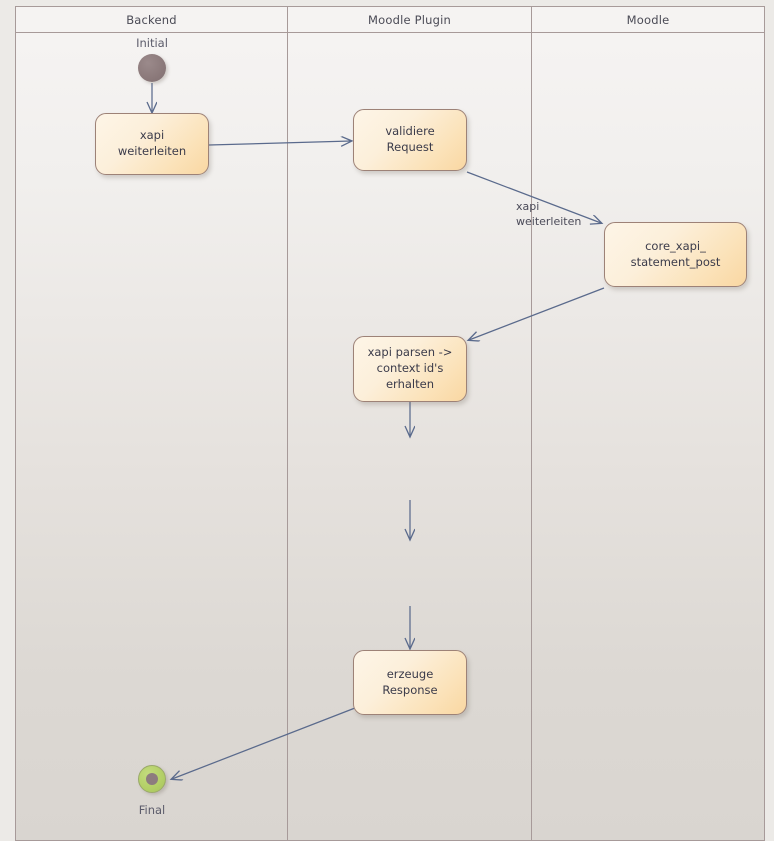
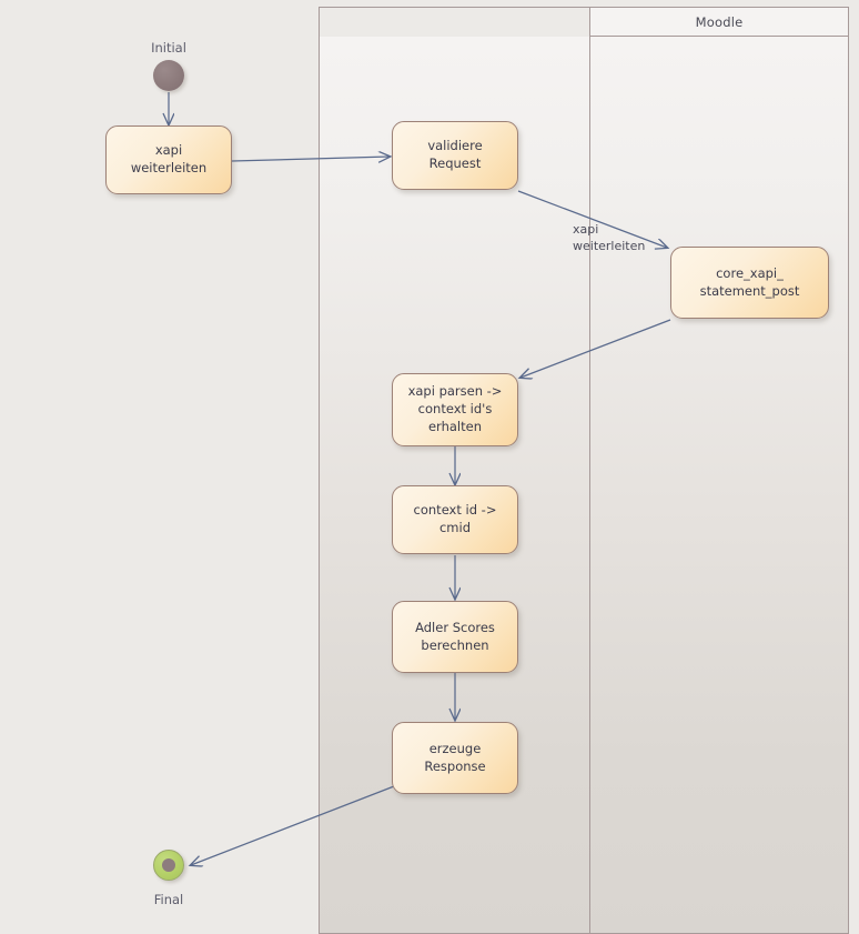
- Backend
- Moodle Plugin
  Moodle
  Initial
  xapi weiterleiten
  validiere Request
  core_xapi_
  statement_post
  xapi parsen ->
  context id's
  erhalten
+ context id -> cmid
+ Adler Scores
+ berechnen
  erzeuge
  Response
  xapi
  weiterleiten
  Final
